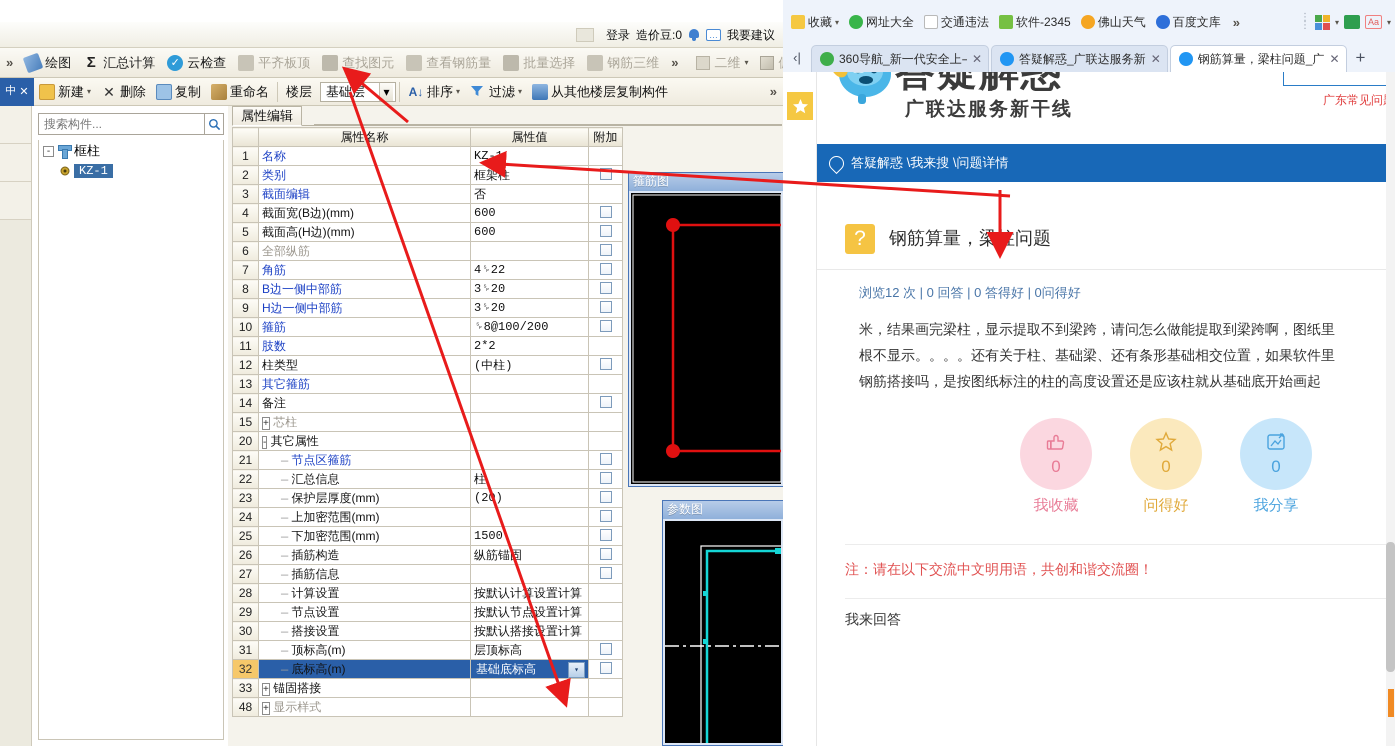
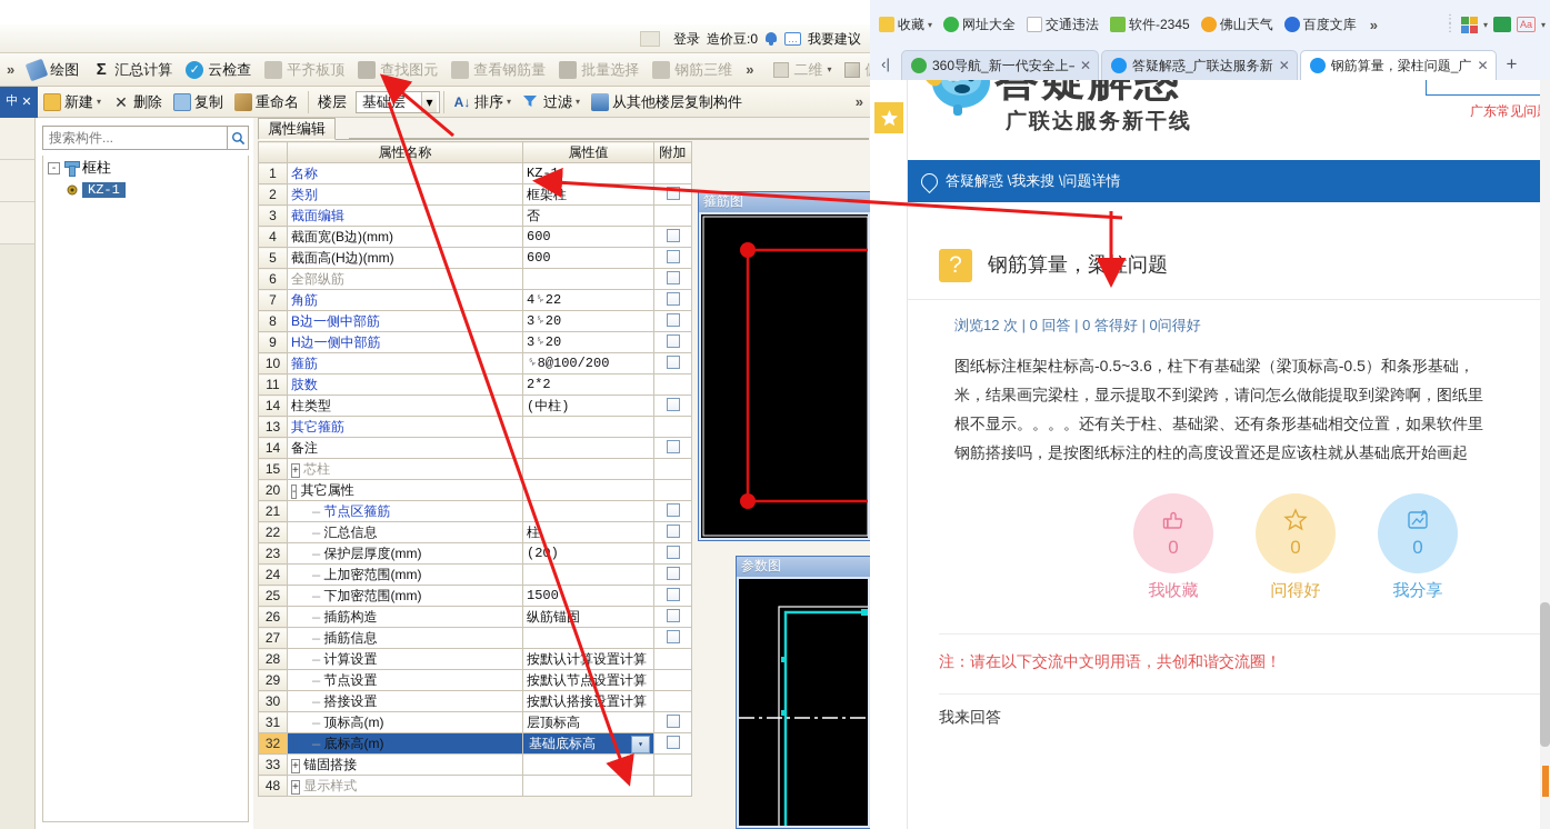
  登录
  造价豆:0
  …
  我要建议
  »
  绘图
  Σ
  汇总计算
  ✓
  云检查
  平齐板顶
  查找图元
  查看钢筋量
  批量选择
  钢筋三维
  »
  二维
  ▾
  中
  ✕
  新建
  ▾
  ✕
  删除
  复制
  重命名
  楼层
  基础层
  ▾
  A↓
  排序
  ▾
  过滤
  ▾
  从其他楼层复制构件
  »
  搜索构件...
  -
  框柱
  KZ-1
  属性编辑
  	属性名称	属性值	附加
  1	名称	KZ-1
  2	类别	框架柱
  3	截面编辑	否
  4	截面宽(B边)(mm)	600
  5	截面高(H边)(mm)	600
  6	全部纵筋
  7	角筋	4␠22
  8	B边一侧中部筋	3␠20
  9	H边一侧中部筋	3␠20
  10	箍筋	␠8@100/200
  11	肢数	2*2
- 12	柱类型	(中柱)
+ 14	柱类型	(中柱)
  13	其它箍筋
  14	备注
  15	+ 芯柱
  20	- 其它属性
  21	— 节点区箍筋
  22	— 汇总信息	柱
  23	— 保护层厚度(mm)	(2)
  24	— 上加密范围(mm)
  25	— 下加密范围(mm)	1500
  26	— 插筋构造	纵筋锚固
  27	— 插筋信息
  28	— 计算设置	按默认计设置计算
  29	— 节点设置	按默认节点设置计算
  30	— 搭接设置	按默认搭接置计算
  31	— 顶标高(m)	层顶标高
  32	— 底标高(m)	▾基础底标高
  33	+ 锚固搭接
  48	+ 显示样式
  箍筋图
  参数图
  收藏
  ▾
  网址大全
  交通违法
  软件-2345
  佛山天气
  百度文库
  »
  ⋮
  ⋮
  ▾
  Aa
  ▾
  ‹|
  360导航_新一代安全上
  ✕
  答疑解惑_广联达服务新
  ✕
  钢筋算量，梁柱问题_广
  ✕
  +
  答疑解惑
  广联达服务新干线
  广东常见问
  答疑解惑 \我来搜 \问题详情
  ?
  钢筋算量，梁柱问题
  浏览12 次 | 0 回答 | 0 答得好 | 0问得好
+ 图纸标注框架柱标高-0.5~3.6，柱下有基础梁（梁顶标高-0.5）和条形基础，
  米，结果画完梁柱，显示提取不到梁跨，请问怎么做能提取到梁跨啊，图纸里
  根不显示。。。。还有关于柱、基础梁、还有条形基础相交位置，如果软件里
  钢筋搭接吗，是按图纸标注的柱的高度设置还是应该柱就从基础底开始画起
  0
  我收藏
  0
  问得好
  0
  我分享
  注：请在以下交流中文明用语，共创和谐交流圈！
  我来回答
